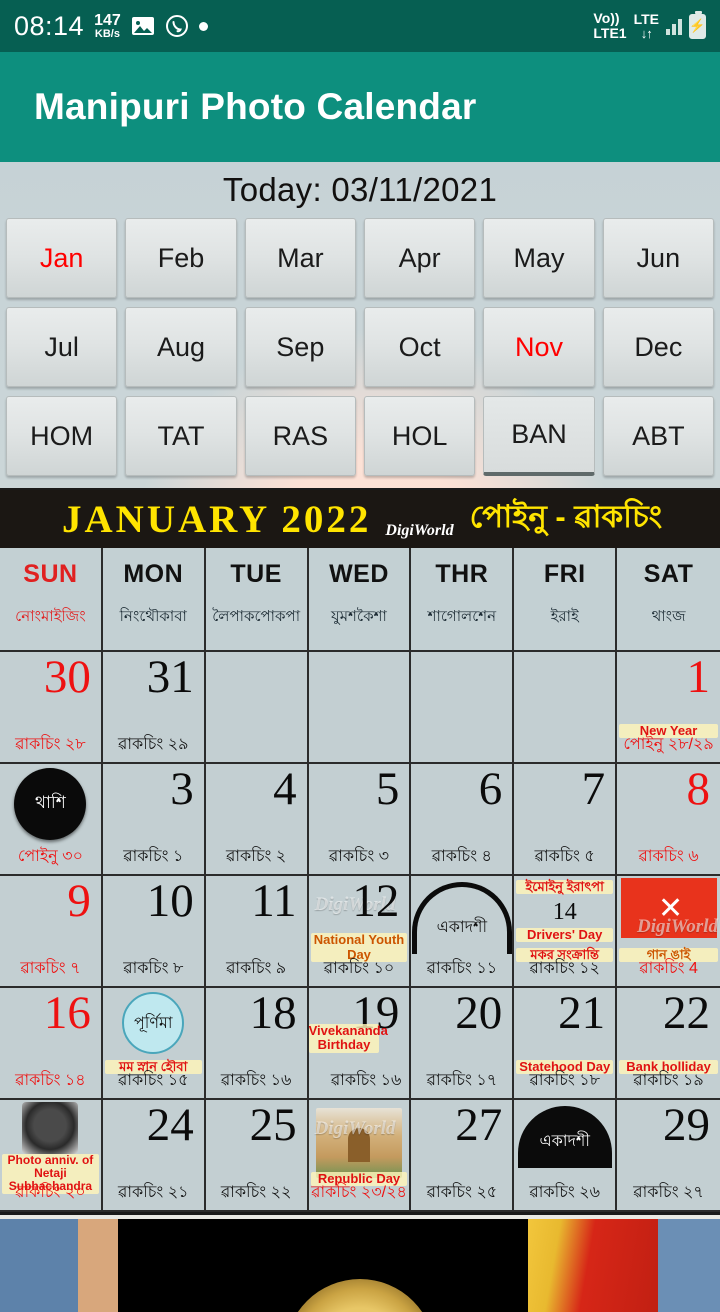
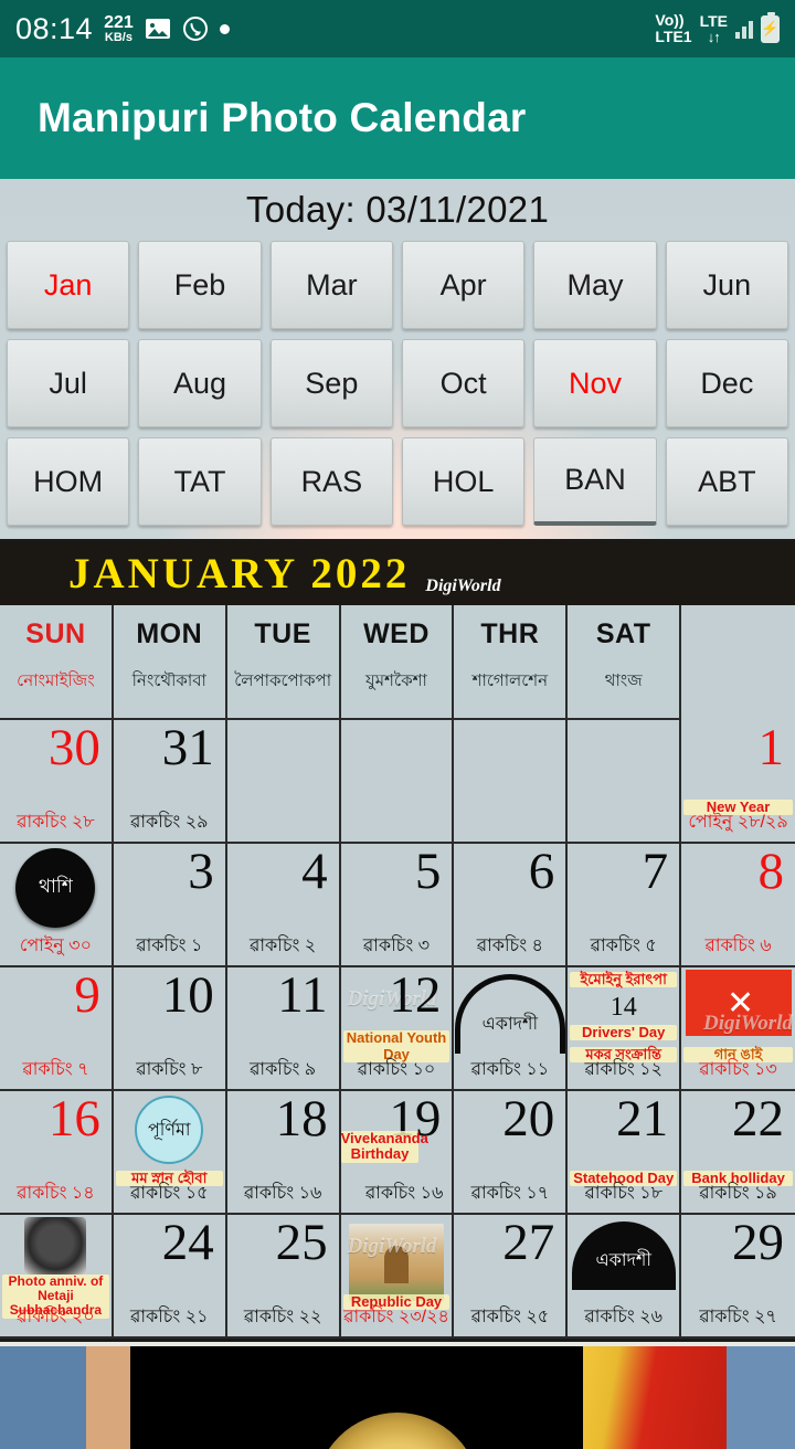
  08:14
- 147
+ 221
  KB/s
  Vo))
  LTE1
  LTE
  ↓↑
  ⚡
  Manipuri Photo Calendar
  Today: 03/11/2021
  Jan
  Feb
  Mar
  Apr
  May
  Jun
  Jul
  Aug
  Sep
  Oct
  Nov
  Dec
  HOM
  TAT
  RAS
  HOL
  BAN
  ABT
  JANUARY 2022
  DigiWorld
- পোইনু - ৱাকচিং
  SUN
  নোংমাইজিং
  MON
  নিংথৌকাবা
  TUE
  লৈপাকপোকপা
  WED
  যুমশকৈশা
  THR
  শাগোলশেন
- FRI
- ইরাই
  SAT
  থাংজ
  30
  ৱাকচিং ২৮
  31
  ৱাকচিং ২৯
  1
  New Year
  পোইনু ২৮/২৯
  থাশি
  পোইনু ৩০
  3
  ৱাকচিং ১
  4
  ৱাকচিং ২
  5
  ৱাকচিং ৩
  6
  ৱাকচিং ৪
  7
  ৱাকচিং ৫
  8
  ৱাকচিং ৬
  9
  ৱাকচিং ৭
  10
  ৱাকচিং ৮
  11
  ৱাকচিং ৯
  DigiWorld
  12
  National Youth Day
  ৱাকচিং ১০
  একাদশী
  ৱাকচিং ১১
  ইমোইনু ইরাৎপা
  14
  Drivers' Day
  মকর সংক্রান্তি
  ৱাকচিং ১২
  ✕
  DigiWorld
  গান ঙাই
- ৱাকচিং 4
+ ৱাকচিং ১৩
  16
  ৱাকচিং ১৪
  পূর্ণিমা
  মম স্নান হৌবা
  ৱাকচিং ১৫
  18
  ৱাকচিং ১৬
  19
  Vivekananda Birthday
  ৱাকচিং ১৬
  20
  ৱাকচিং ১৭
  21
  Statehood Day
  ৱাকচিং ১৮
  22
  Bank holliday
  ৱাকচিং ১৯
  Photo anniv. of Netaji Subhachandra
  ৱাকচিং ২০
  24
  ৱাকচিং ২১
  25
  ৱাকচিং ২২
  DigiWorld
  Republic Day
  ৱাকচিং ২৩/২৪
  27
  ৱাকচিং ২৫
  একাদশী
  ৱাকচিং ২৬
  29
  ৱাকচিং ২৭
